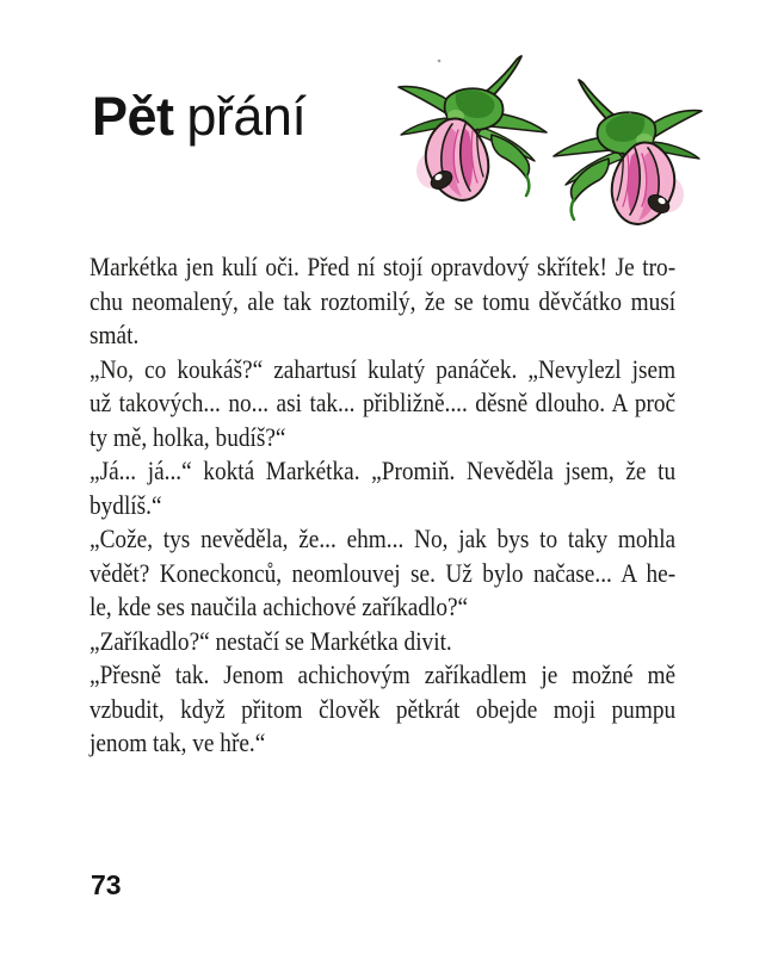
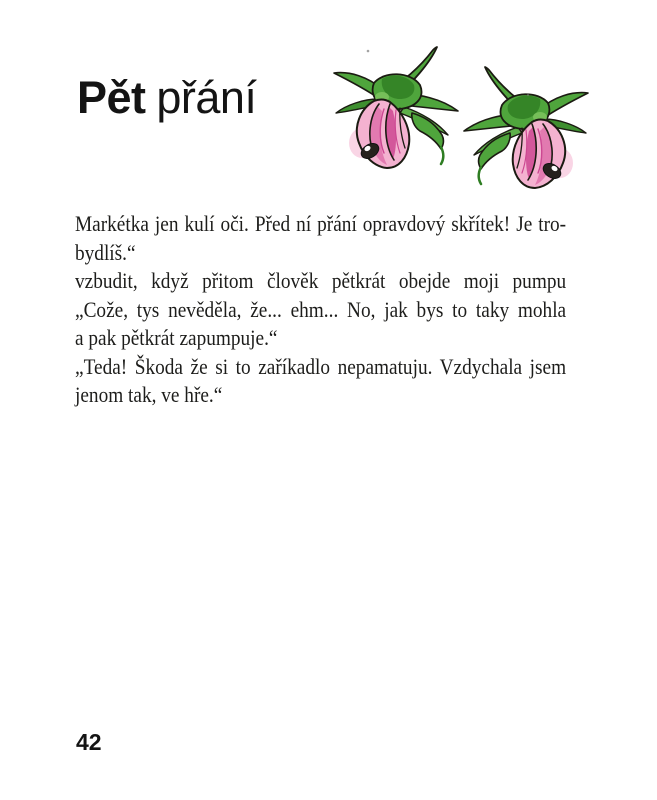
  Pět přání
- Markétka jen kulí oči. Před ní stojí opravdový skřítek! Je tro-
+ Markétka jen kulí oči. Před ní přání opravdový skřítek! Je tro-
- chu neomalený, ale tak roztomilý, že se tomu děvčátko musí
- smát.
- „No, co koukáš?“ zahartusí kulatý panáček. „Nevylezl jsem
- už takových... no... asi tak... přibližně.... děsně dlouho. A proč
- ty mě, holka, budíš?“
- „Já... já...“ koktá Markétka. „Promiň. Nevěděla jsem, že tu
  bydlíš.“
- „Cože, tys nevěděla, že... ehm... No, jak bys to taky mohla
+ vzbudit, když přitom člověk pětkrát obejde moji pumpu
- vědět? Koneckonců, neomlouvej se. Už bylo načase... A he-
- le, kde ses naučila achichové zaříkadlo?“
- „Zaříkadlo?“ nestačí se Markétka divit.
- „Přesně tak. Jenom achichovým zaříkadlem je možné mě
- vzbudit, když přitom člověk pětkrát obejde moji pumpu
+ „Cože, tys nevěděla, že... ehm... No, jak bys to taky mohla
+ a pak pětkrát zapumpuje.“
+ „Teda! Škoda že si to zaříkadlo nepamatuju. Vzdychala jsem
  jenom tak, ve hře.“
- 73
+ 42
